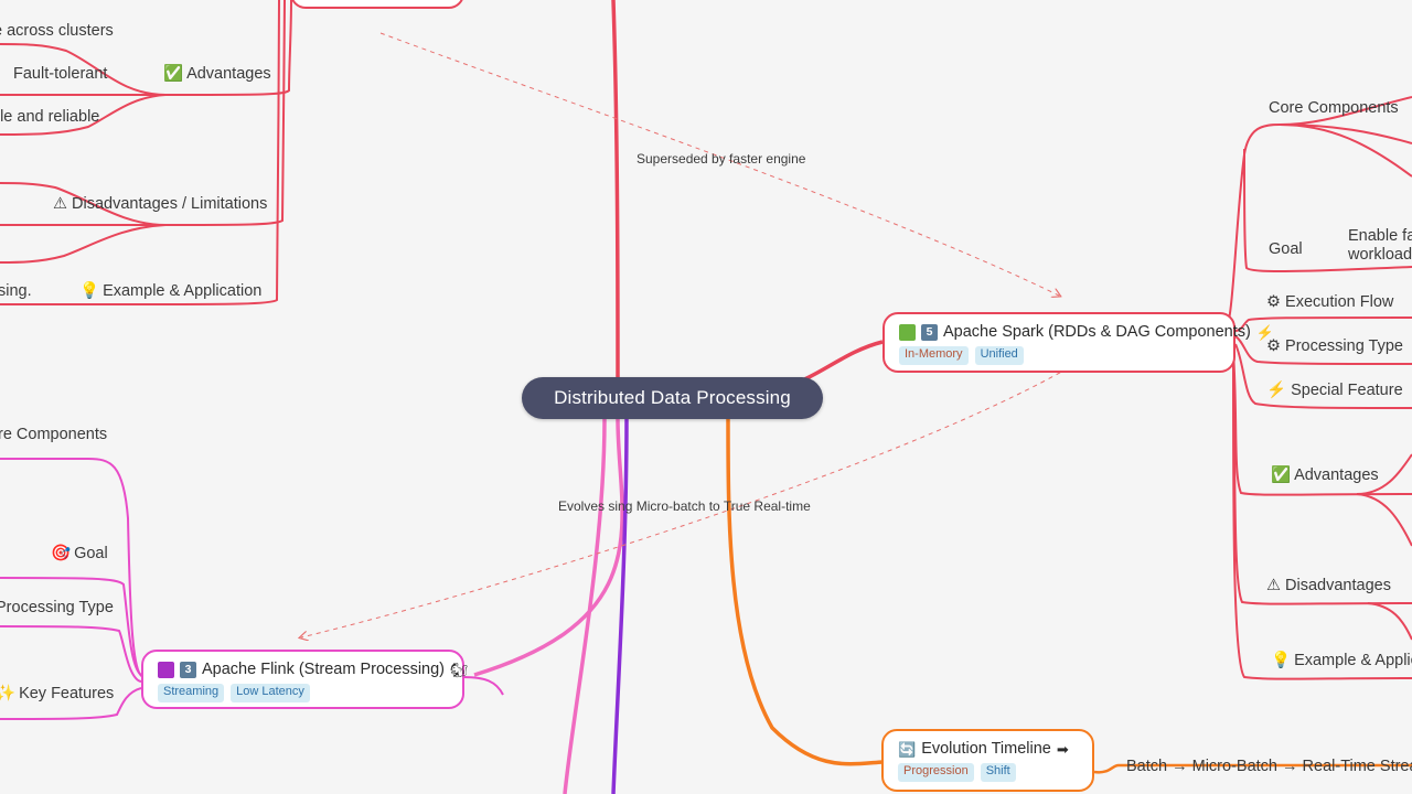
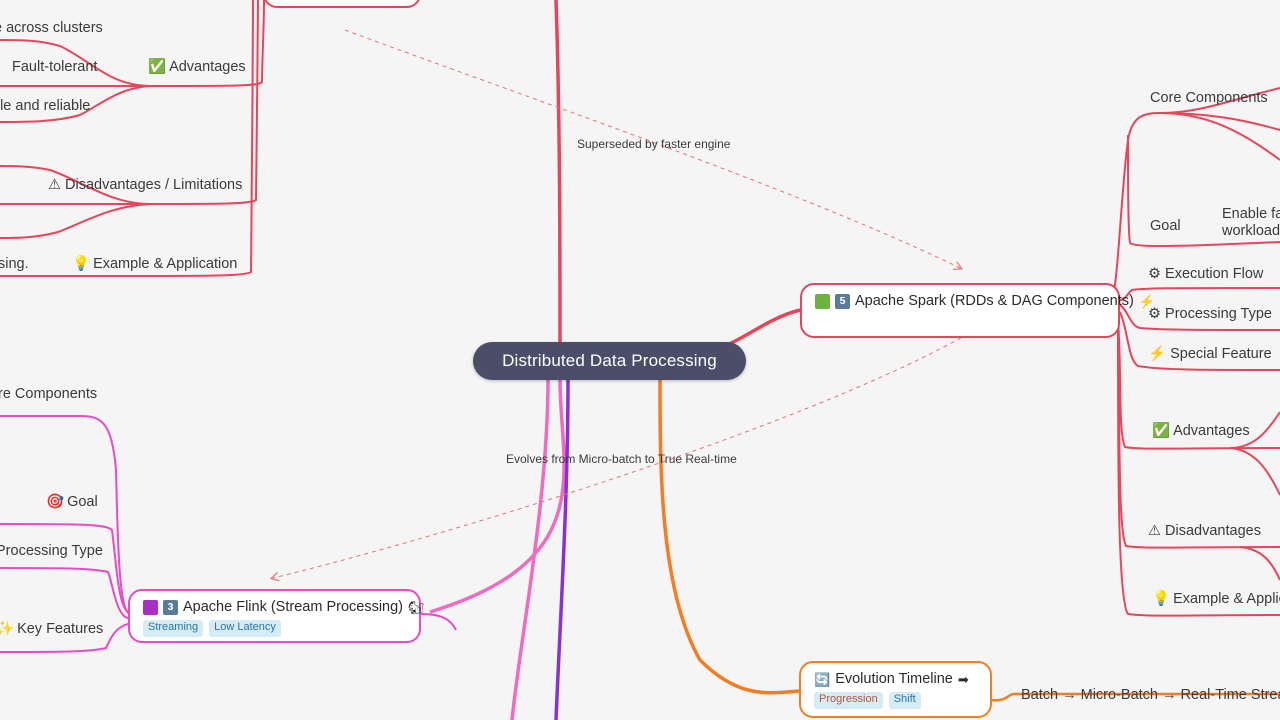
  Distributed Data Processing
  5
  Apache Spark (RDDs & DAG Components)
  ⚡
- In-Memory
- Unified
  3
  Apache Flink (Stream Processing)
  🐿
  Streaming
  Low Latency
  🔄
  Evolution Timeline
  ➡
  Progression
  Shift
  Core Components
  Goal
  Enable fa
  workload
  ⚙ Execution Flow
  ⚙ Processing Type
  ⚡ Special Feature
  ✅ Advantages
  ⚠ Disadvantages
  💡 Example & Appli
  across clusters
  Fault-tolerant
  ✅ Advantages
  le and reliable
  ⚠ Disadvantages / Limitations
  sing.
  💡 Example & Application
  re Components
  🎯 Goal
  Processing Type
  ✨ Key Features
  Batch → Micro-Batch → Real-Time Stre
  Superseded by faster engine
- Evolves sing Micro-batch to True Real-time
+ Evolves from Micro-batch to True Real-time
